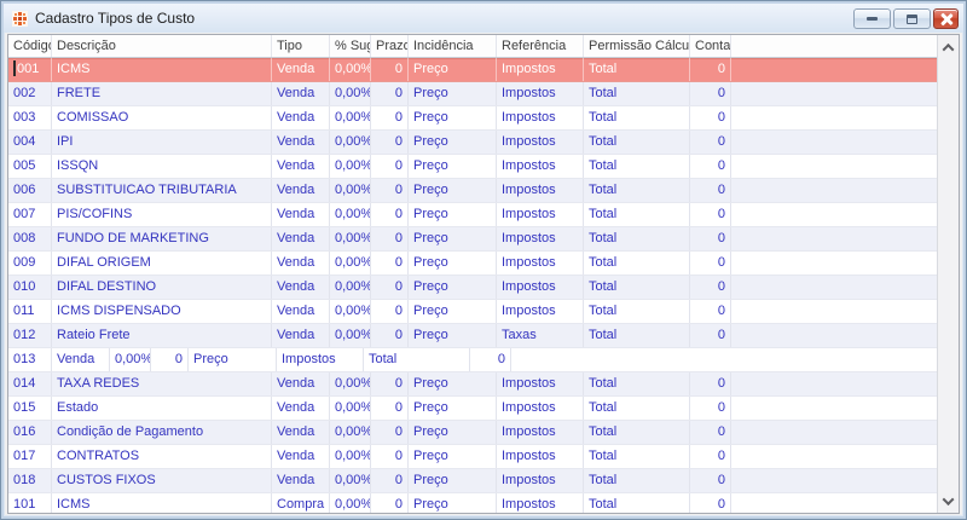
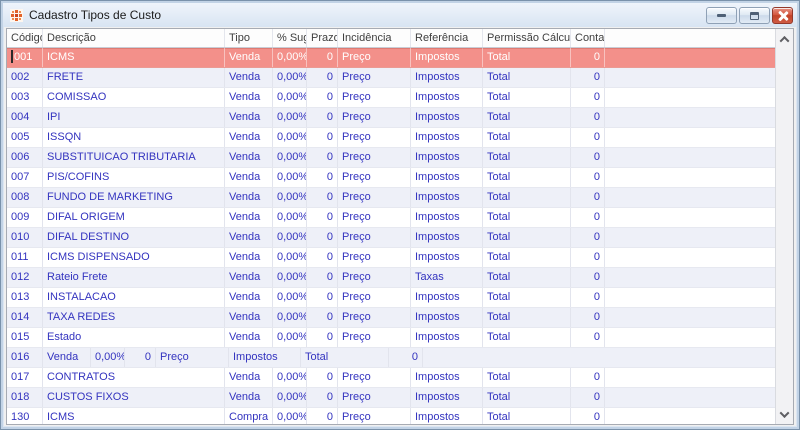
  Cadastro Tipos de Custo
  Código
  Descrição
  Tipo
  % Sug
  Prazo
  Incidência
  Referência
  Permissão Cálcu
  Conta
  001
  ICMS
  Venda
  0,00%
  0
  Preço
  Impostos
  Total
  0
  002
  FRETE
  Venda
  0,00%
  0
  Preço
  Impostos
  Total
  0
  003
  COMISSAO
  Venda
  0,00%
  0
  Preço
  Impostos
  Total
  0
  004
  IPI
  Venda
  0,00%
  0
  Preço
  Impostos
  Total
  0
  005
  ISSQN
  Venda
  0,00%
  0
  Preço
  Impostos
  Total
  0
  006
  SUBSTITUICAO TRIBUTARIA
  Venda
  0,00%
  0
  Preço
  Impostos
  Total
  0
  007
  PIS/COFINS
  Venda
  0,00%
  0
  Preço
  Impostos
  Total
  0
  008
  FUNDO DE MARKETING
  Venda
  0,00%
  0
  Preço
  Impostos
  Total
  0
  009
  DIFAL ORIGEM
  Venda
  0,00%
  0
  Preço
  Impostos
  Total
  0
  010
  DIFAL DESTINO
  Venda
  0,00%
  0
  Preço
  Impostos
  Total
  0
  011
  ICMS DISPENSADO
  Venda
  0,00%
  0
  Preço
  Impostos
  Total
  0
  012
  Rateio Frete
  Venda
  0,00%
  0
  Preço
  Taxas
  Total
  0
  013
+ INSTALACAO
  Venda
  0,00%
  0
  Preço
  Impostos
  Total
  0
  014
  TAXA REDES
  Venda
  0,00%
  0
  Preço
  Impostos
  Total
  0
  015
  Estado
  Venda
  0,00%
  0
  Preço
  Impostos
  Total
  0
  016
- Condição de Pagamento
  Venda
  0,00%
  0
  Preço
  Impostos
  Total
  0
  017
  CONTRATOS
  Venda
  0,00%
  0
  Preço
  Impostos
  Total
  0
  018
  CUSTOS FIXOS
  Venda
  0,00%
  0
  Preço
  Impostos
  Total
  0
- 101
+ 130
  ICMS
  Compra
  0,00%
  0
  Preço
  Impostos
  Total
  0
